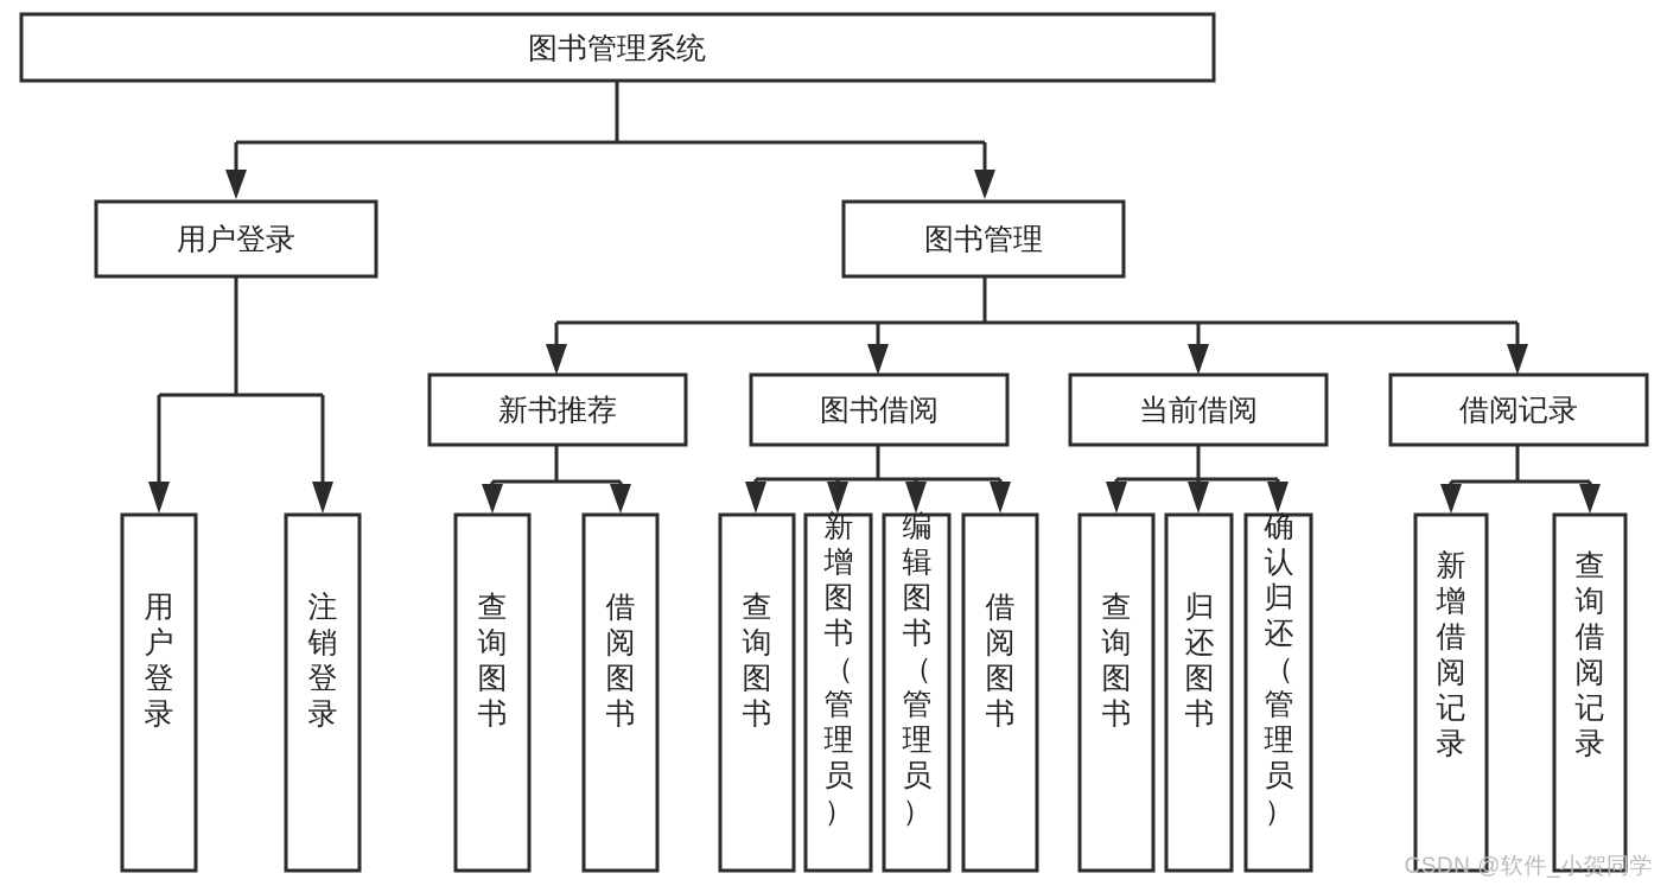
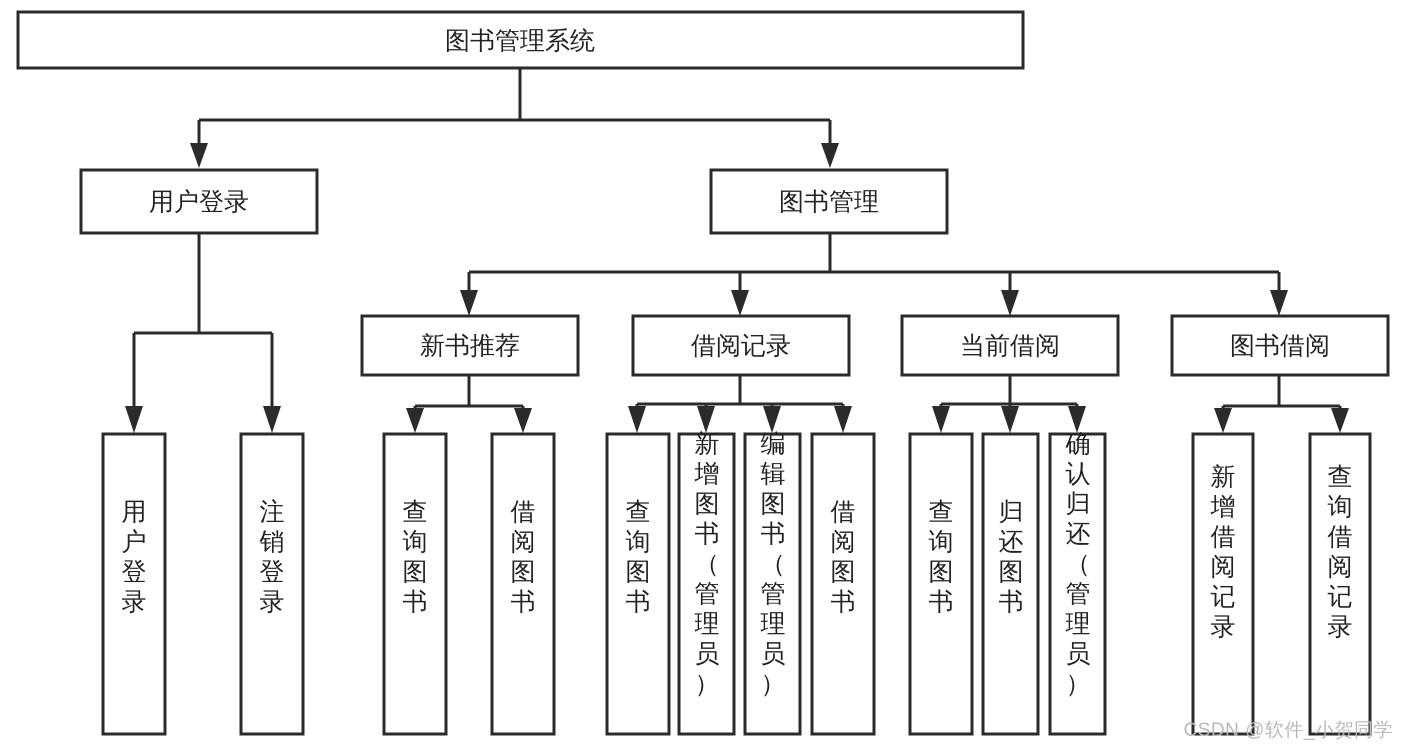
  图书管理系统
  用户登录
  图书管理
  新书推荐
- 图书借阅
+ 借阅记录
  当前借阅
- 借阅记录
+ 图书借阅
  用户登录
  注销登录
  查询图书
  借阅图书
  查询图书
  新增图书（管理员）
  编辑图书（管理员）
  借阅图书
  查询图书
  归还图书
  确认归还（管理员）
  新增借阅记录
  查询借阅记录
  CSDN @软件_小贺同学
